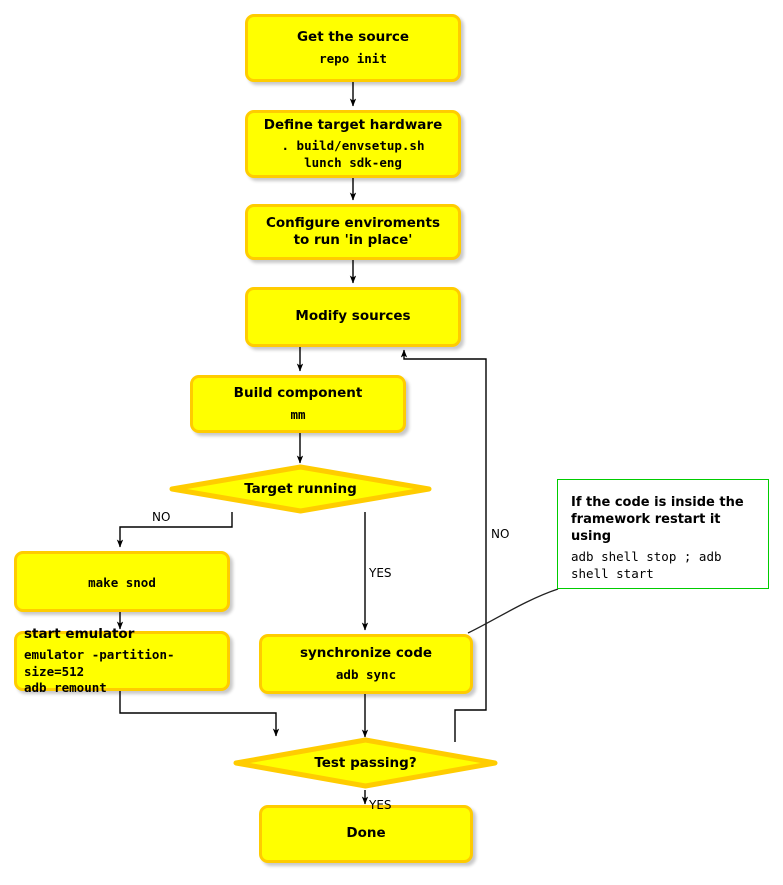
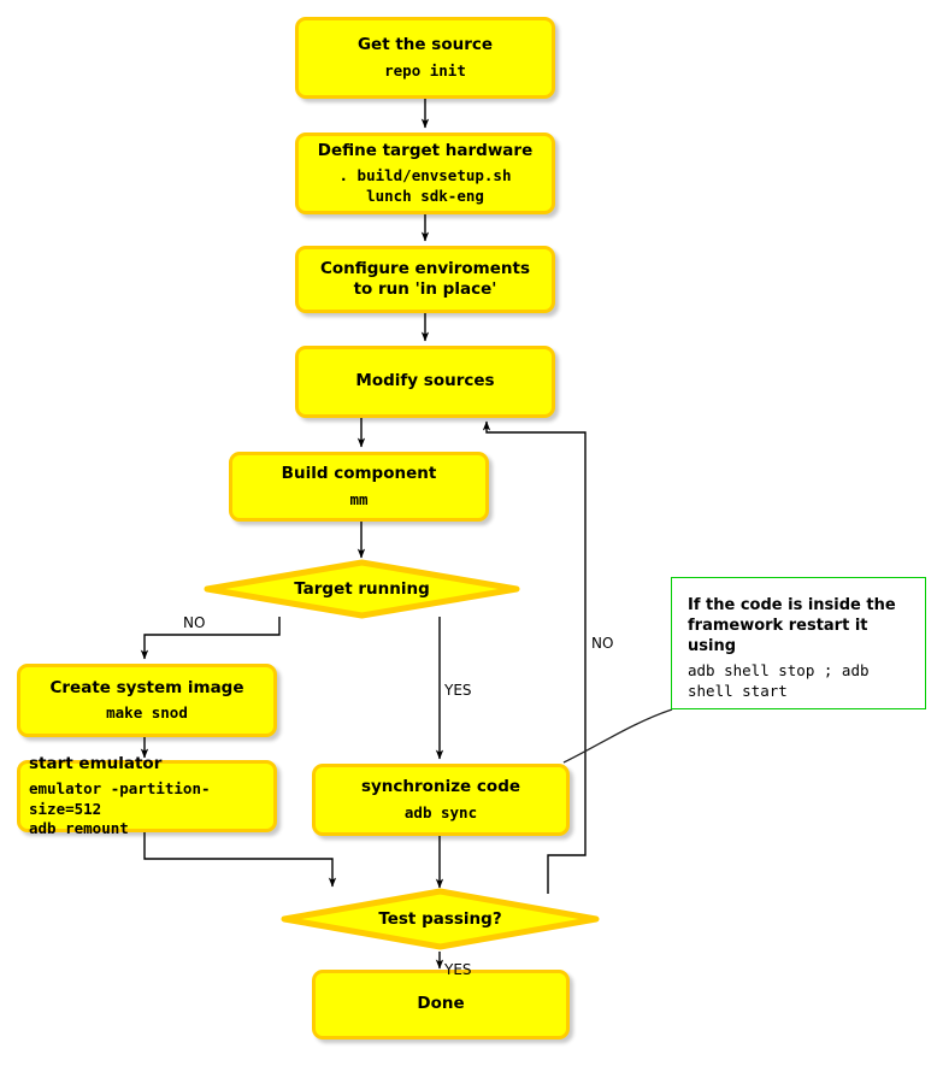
  Get the source
  repo init
  Define target hardware
  . build/envsetup.sh
  lunch sdk-eng
  Configure enviroments
  to run 'in place'
  Modify sources
  Build component
  mm
  Target running
+ Create system image
  make snod
  start emulator
  emulator -partition-size=512
  adb remount
  synchronize code
  adb sync
  Test passing?
  Done
  If the code is inside the
  framework restart it using
  adb shell stop ; adb
  shell start
  NO
  YES
  NO
  YES
